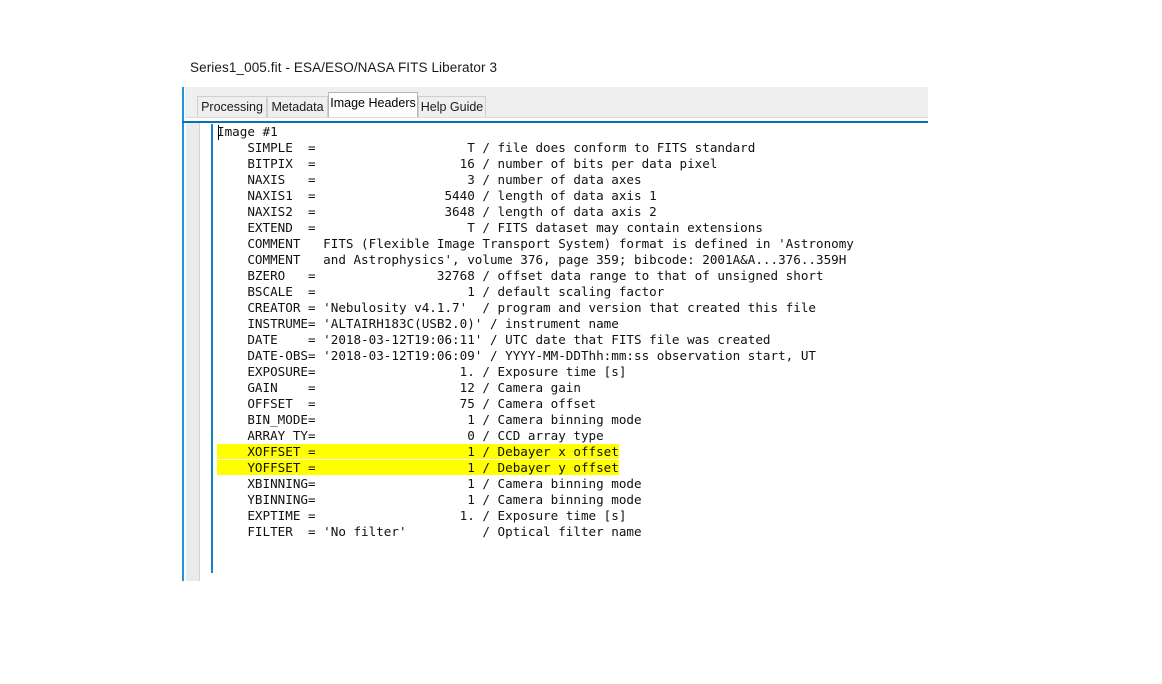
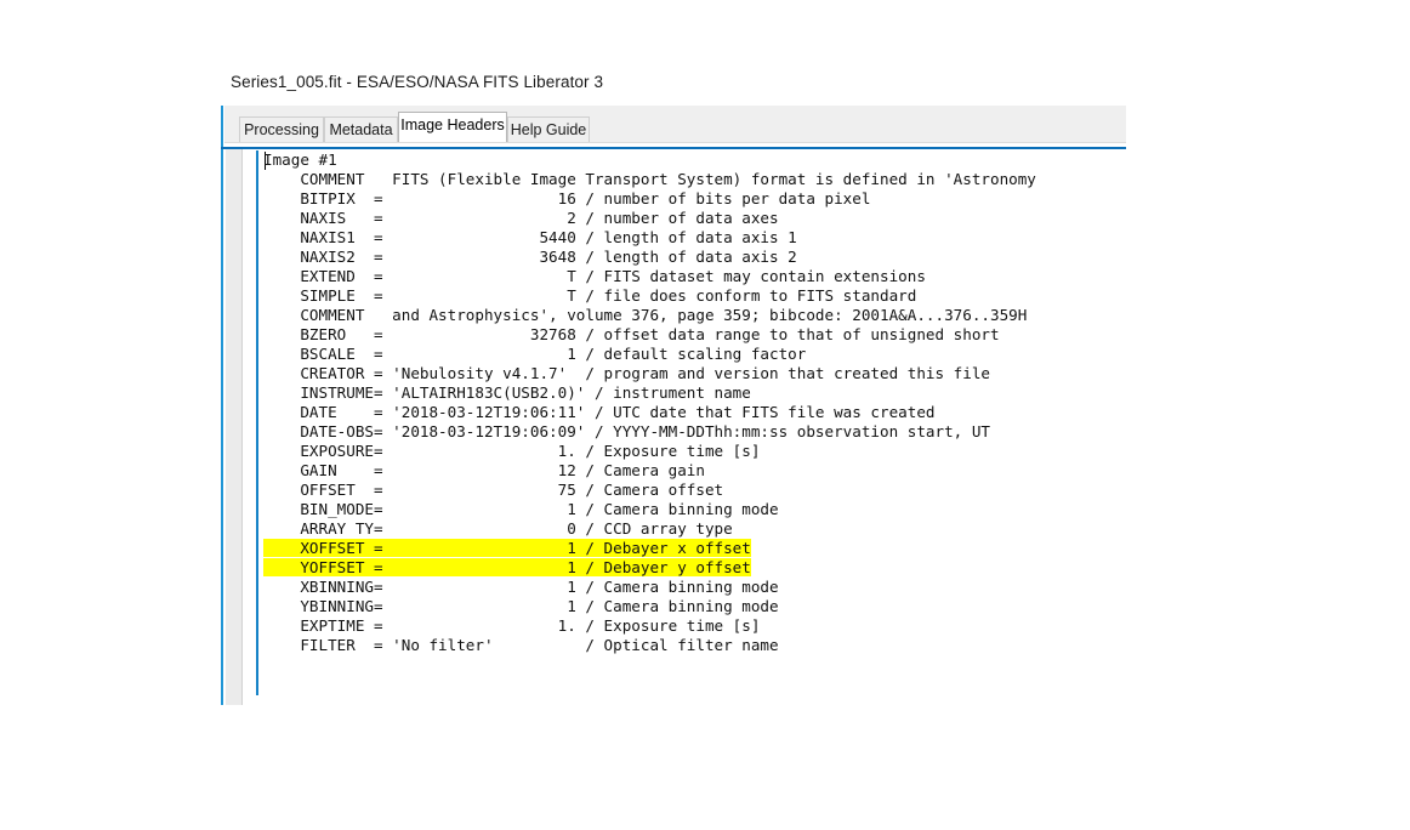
  Series1_005.fit - ESA/ESO/NASA FITS Liberator 3
  Processing
  Metadata
  Image Headers
  Help Guide
  Image #1
- SIMPLE = T / file does conform to FITS standard
+ COMMENT FITS (Flexible Image Transport System) format is defined in 'Astronomy
  BITPIX = 16 / number of bits per data pixel
- NAXIS = 3 / number of data axes
+ NAXIS = 2 / number of data axes
  NAXIS1 = 5440 / length of data axis 1
  NAXIS2 = 3648 / length of data axis 2
  EXTEND = T / FITS dataset may contain extensions
- COMMENT FITS (Flexible Image Transport System) format is defined in 'Astronomy
+ SIMPLE = T / file does conform to FITS standard
  COMMENT and Astrophysics', volume 376, page 359; bibcode: 2001A&A...376..359H
  BZERO = 32768 / offset data range to that of unsigned short
  BSCALE = 1 / default scaling factor
  CREATOR = 'Nebulosity v4.1.7' / program and version that created this file
  INSTRUME= 'ALTAIRH183C(USB2.0)' / instrument name
  DATE = '2018-03-12T19:06:11' / UTC date that FITS file was created
  DATE-OBS= '2018-03-12T19:06:09' / YYYY-MM-DDThh:mm:ss observation start, UT
  EXPOSURE= 1. / Exposure time [s]
  GAIN = 12 / Camera gain
  OFFSET = 75 / Camera offset
  BIN_MODE= 1 / Camera binning mode
  ARRAY TY= 0 / CCD array type
  XOFFSET = 1 / Debayer x offset
  YOFFSET = 1 / Debayer y offset
  XBINNING= 1 / Camera binning mode
  YBINNING= 1 / Camera binning mode
  EXPTIME = 1. / Exposure time [s]
  FILTER = 'No filter' / Optical filter name
